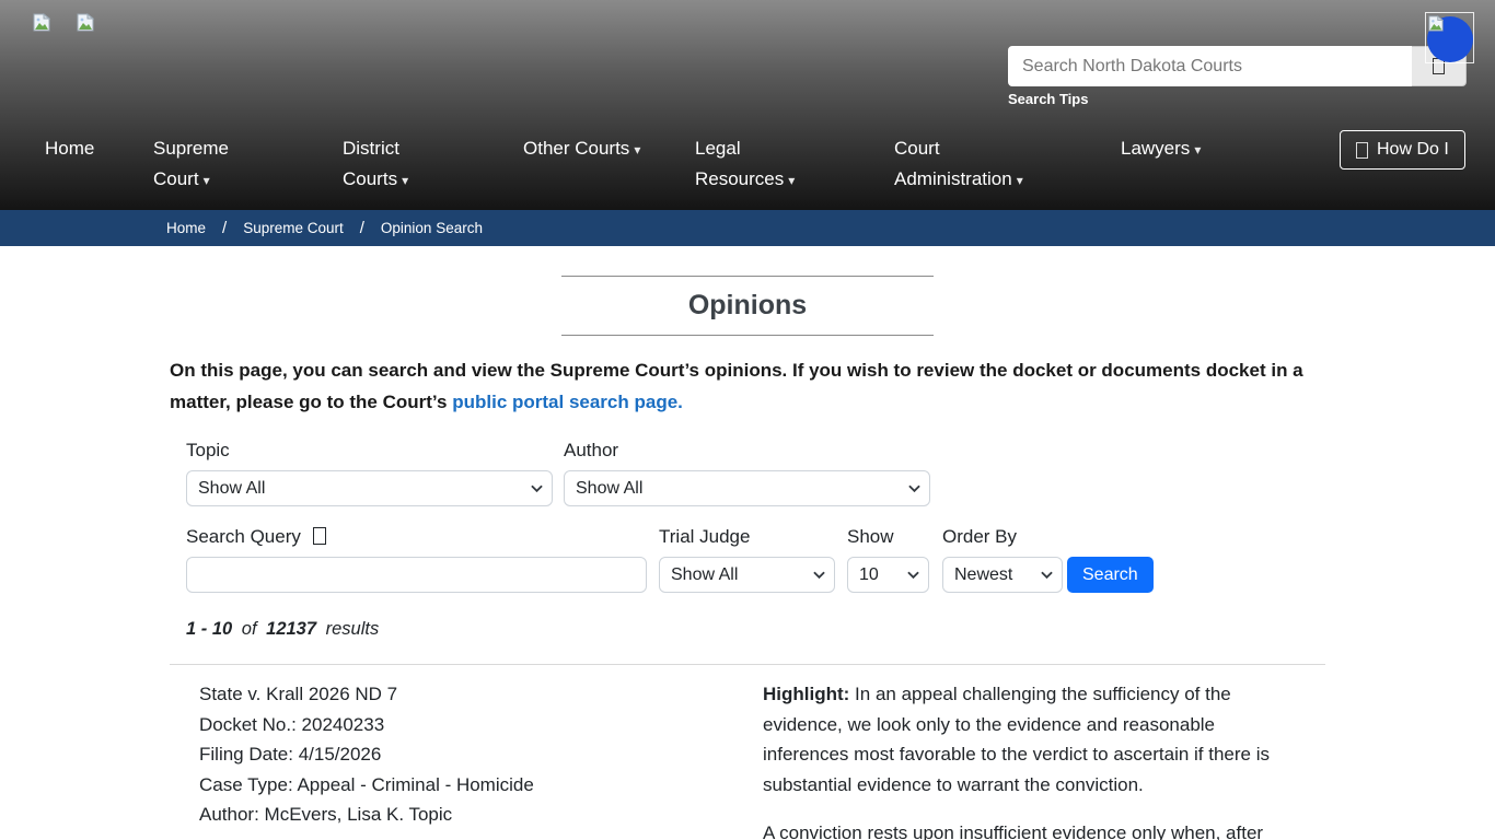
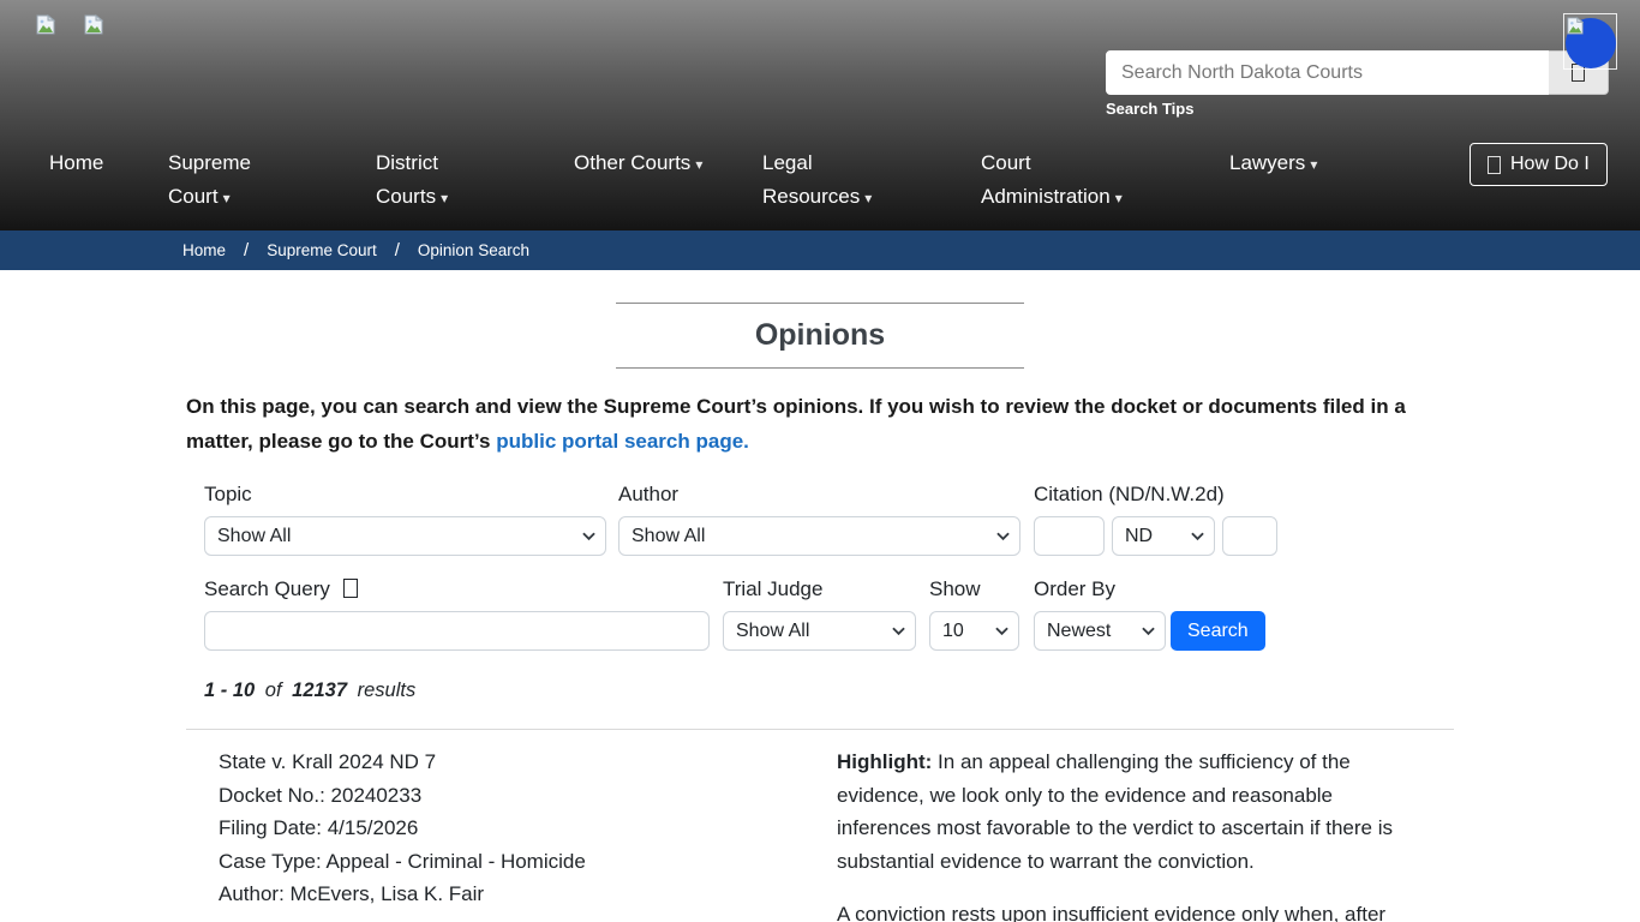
  Search North Dakota Courts
  Search Tips
  Home
  Supreme Court ▾
  District Courts ▾
  Other Courts ▾
  Legal Resources ▾
  Court Administration ▾
  Lawyers ▾
  How Do I
  Home
  /
  Supreme Court
  /
  Opinion Search
  Opinions
- On this page, you can search and view the Supreme Court’s opinions. If you wish to review the docket or documents docket in a matter, please go to the Court’s public portal search page.
+ On this page, you can search and view the Supreme Court’s opinions. If you wish to review the docket or documents filed in a matter, please go to the Court’s public portal search page.
  Topic
  Show All
  Author
  Show All
+ Citation (ND/N.W.2d)
+ ND
  Search Query
  Trial Judge
  Show All
  Show
  10
  Order By
  Newest
  Search
  1 - 10 of 12137 results
- State v. Krall 2026 ND 7
+ State v. Krall 2024 ND 7
  Docket No.: 20240233
  Filing Date: 4/15/2026
  Case Type: Appeal - Criminal - Homicide
- Author: McEvers, Lisa K. Topic
+ Author: McEvers, Lisa K. Fair
  Highlight: In an appeal challenging the sufficiency of the evidence, we look only to the evidence and reasonable inferences most favorable to the verdict to ascertain if there is substantial evidence to warrant the conviction.
  A conviction rests upon insufficient evidence only when, after
